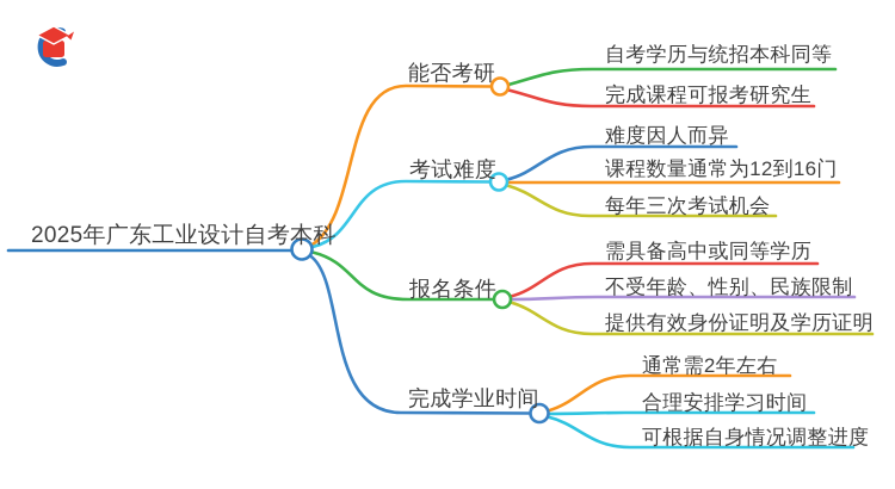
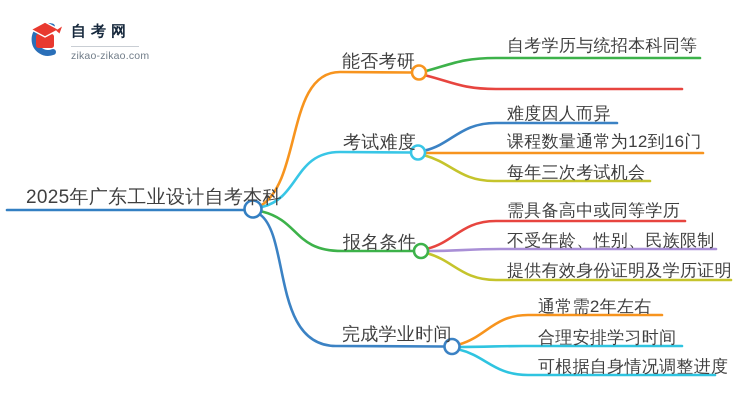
+ 自考网
+ zikao-zikao.com
  2025年广东工业设计自考本科
  能否考研
  考试难度
  报名条件
  完成学业时间
  自考学历与统招本科同等
- 完成课程可报考研究生
  难度因人而异
  课程数量通常为12到16门
  每年三次考试机会
  需具备高中或同等学历
  不受年龄、性别、民族限制
  提供有效身份证明及学历证明
  通常需2年左右
  合理安排学习时间
  可根据自身情况调整进度
